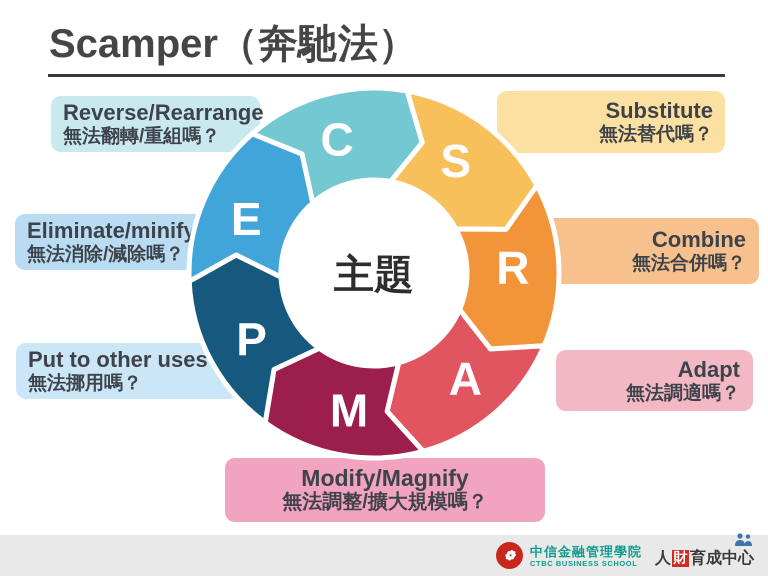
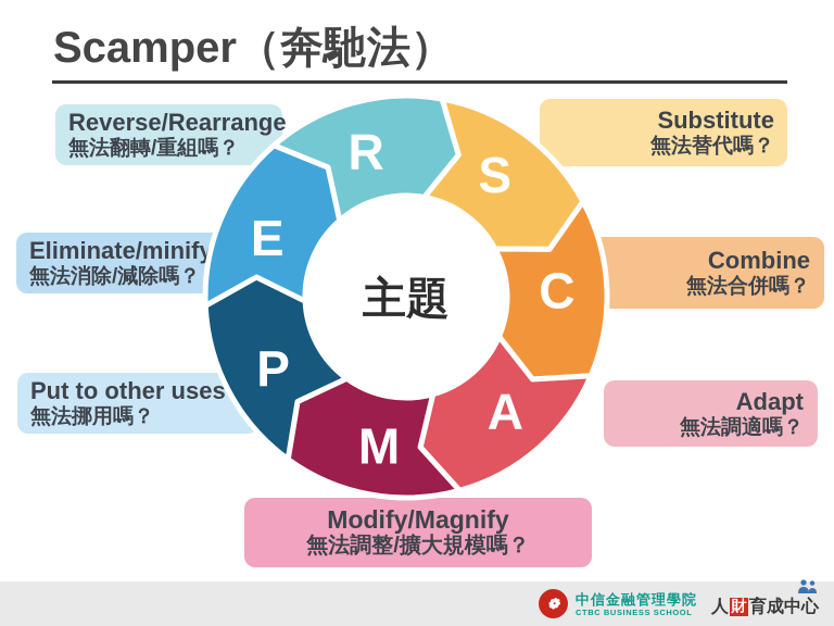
  Scamper（奔馳法）
  Reverse/Rearrange
  無法翻轉/重組嗎？
  Substitute
  無法替代嗎？
  Eliminate/minify
  無法消除/減除嗎？
  Combine
  無法合併嗎？
  Put to other uses
  無法挪用嗎？
  Adapt
  無法調適嗎？
  Modify/Magnify
  無法調整/擴大規模嗎？
  S
- R
+ C
  A
  M
  P
  E
- C
+ R
  主題
  ❁
  中信金融管理學院
  CTBC BUSINESS SCHOOL
  人
  財
  育成中心
